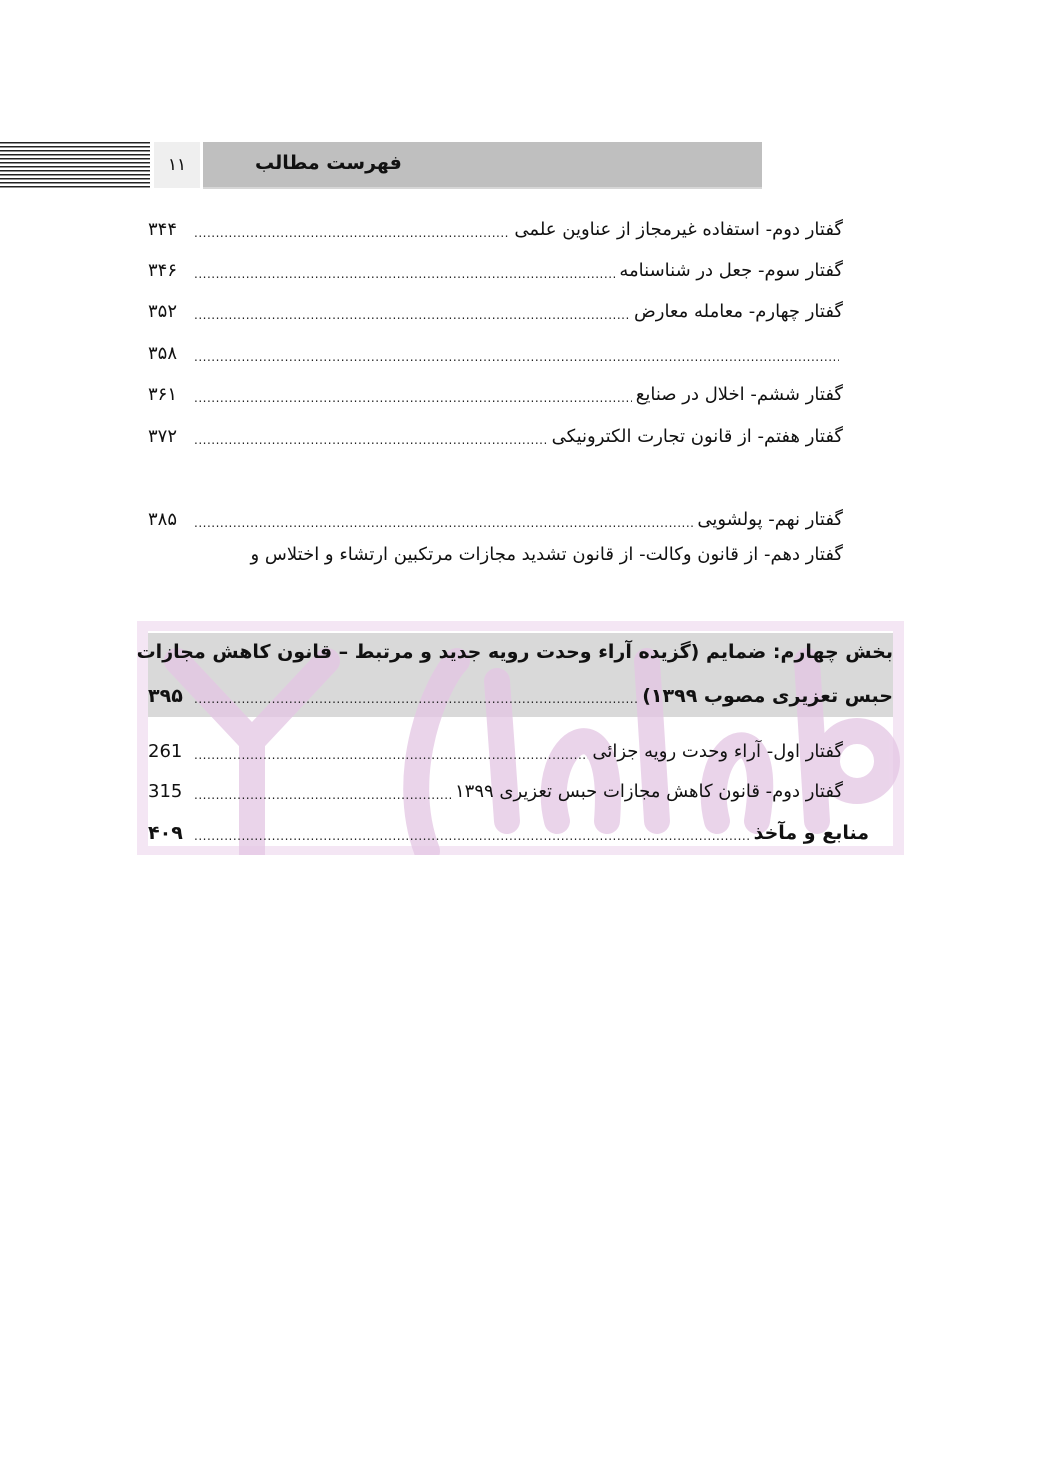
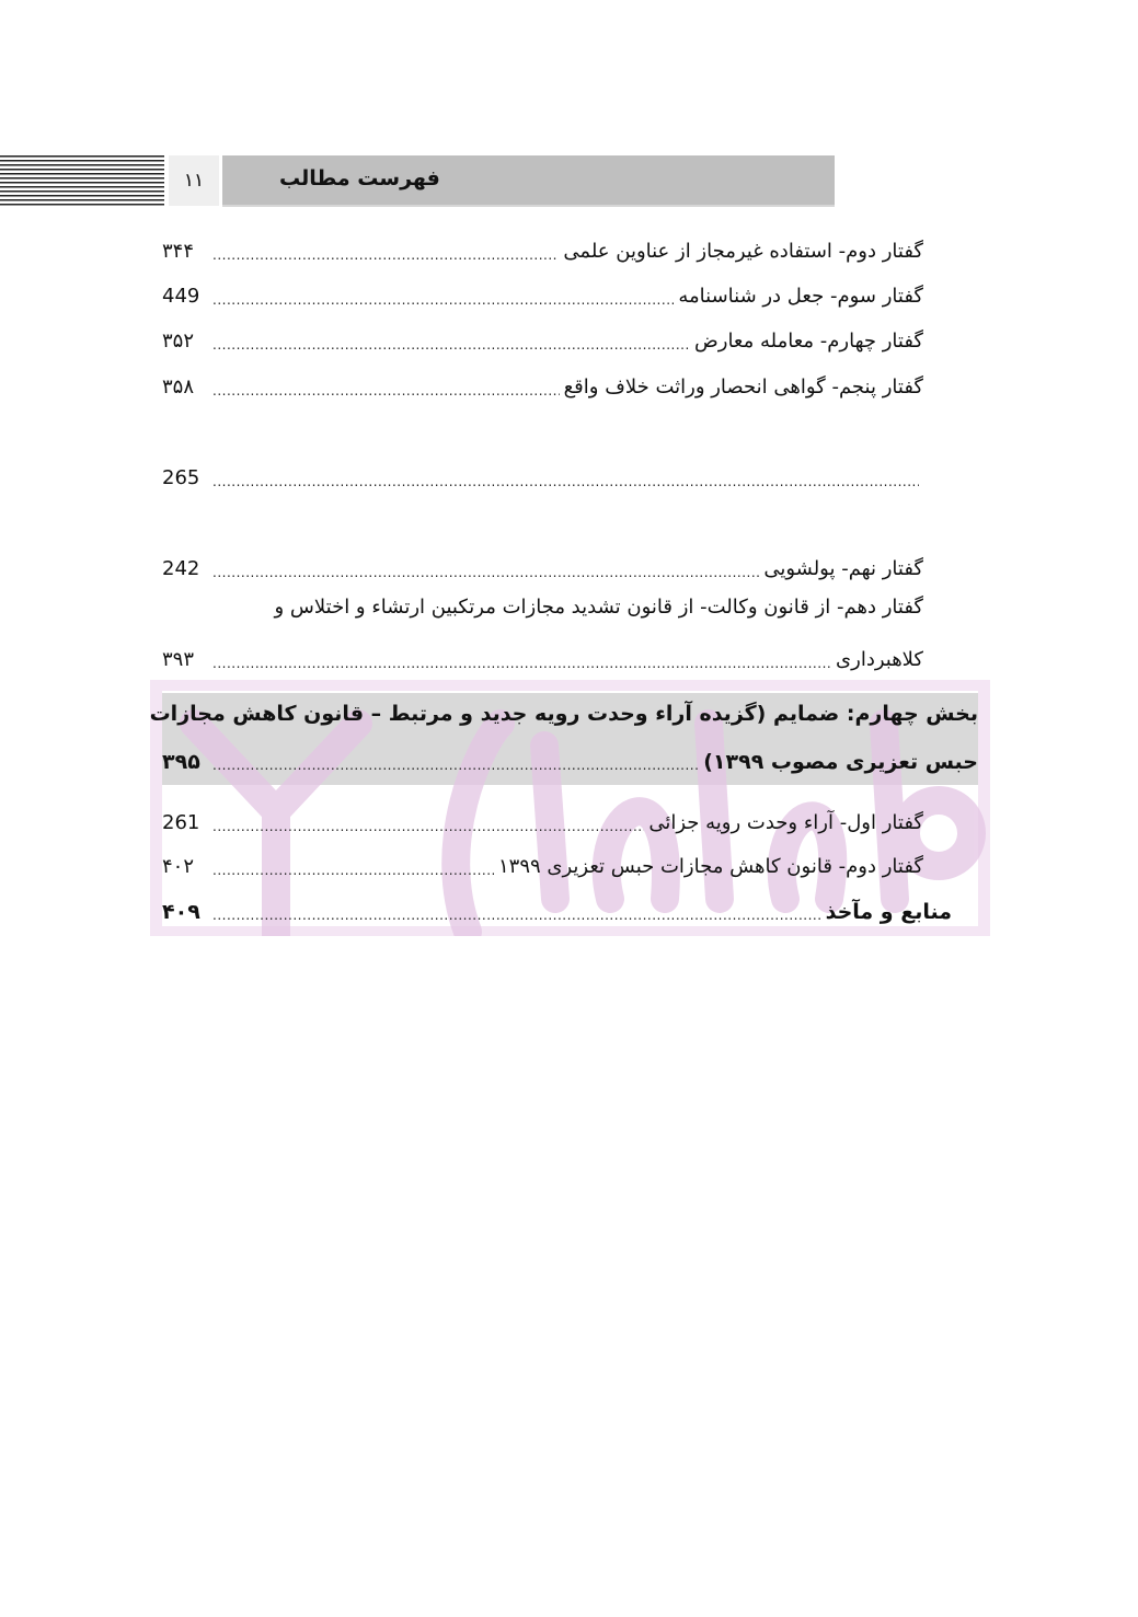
  ۱۱
  فهرست مطالب
  گفتار دوم- استفاده غیرمجاز از عناوین علمی
  ۳۴۴
  گفتار سوم- جعل در شناسنامه
- ۳۴۶
+ 449
  گفتار چهارم- معامله معارض
  ۳۵۲
+ گفتار پنجم- گواهی انحصار وراثت خلاف واقع
  ۳۵۸
- گفتار ششم- اخلال در صنایع
- ۳۶۱
- گفتار هفتم- از قانون تجارت الکترونیکی
- ۳۷۲
+ 265
  گفتار نهم- پولشویی
- ۳۸۵
+ 242
  گفتار دهم- از قانون وکالت- از قانون تشدید مجازات مرتکبین ارتشاء و اختلاس و
+ کلاهبرداری
+ ۳۹۳
  بخش چهارم: ضمایم (گزیده آراء وحدت رویه جدید و مرتبط – قانون کاهش مجازات
  حبس تعزیری مصوب ۱۳۹۹)
  ۳۹۵
  گفتار اول- آراء وحدت رویه جزائی
  261
  گفتار دوم- قانون کاهش مجازات حبس تعزیری ۱۳۹۹
- 315
+ ۴۰۲
  منابع و مآخذ
  ۴۰۹
